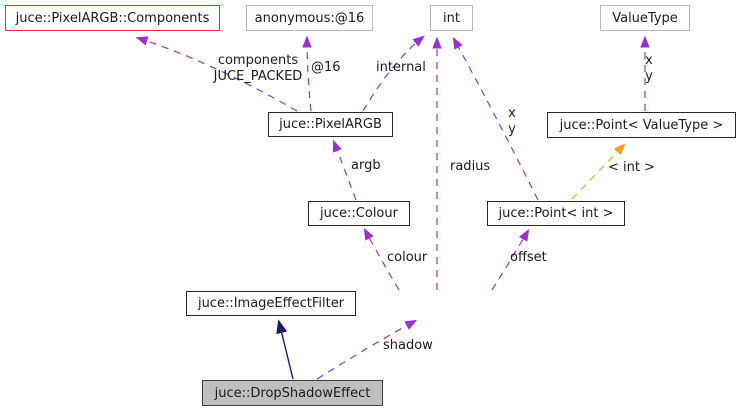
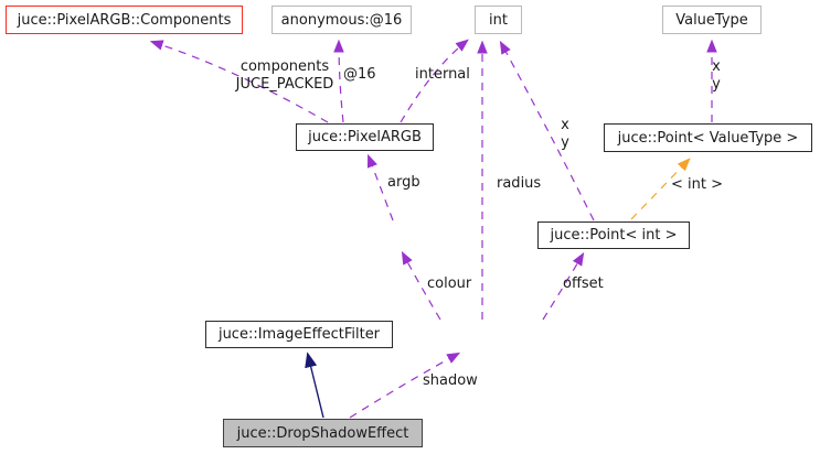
  juce::PixelARGB::Components
  anonymous:@16
  int
  ValueType
  juce::PixelARGB
  juce::Point< ValueType >
- juce::Colour
  juce::Point< int >
  juce::ImageEffectFilter
  juce::DropShadowEffect
  components
  JUCE_PACKED
  @16
  internal
  argb
  radius
  x
  y
  x
  y
  < int >
  colour
  offset
  shadow
